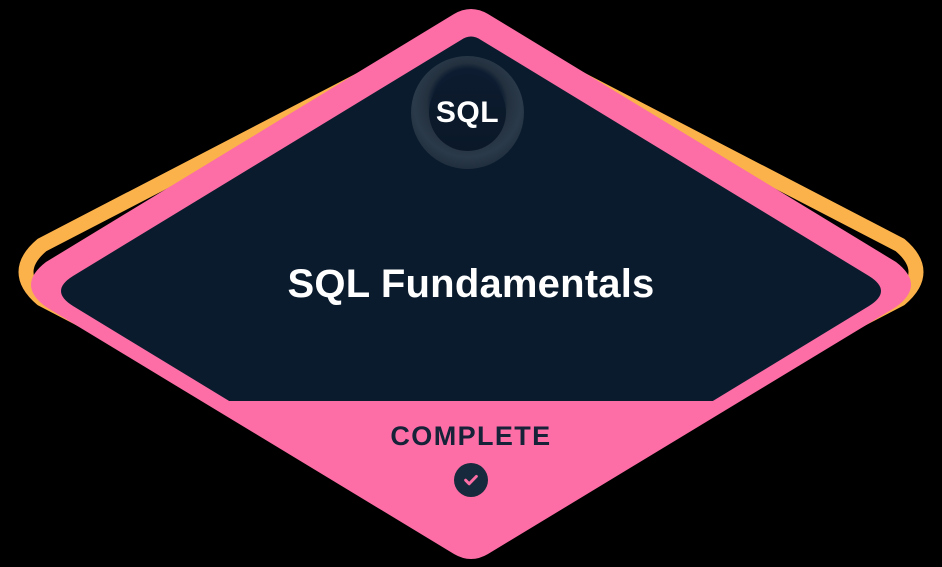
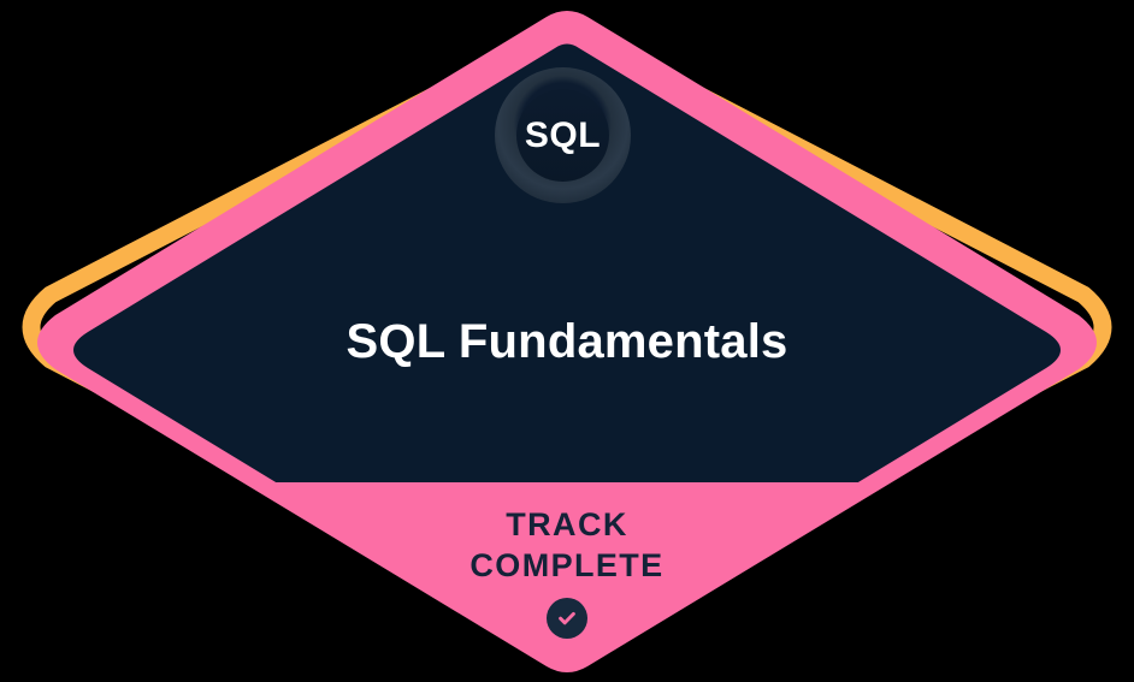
  SQL
  SQL Fundamentals
+ TRACK
  COMPLETE
